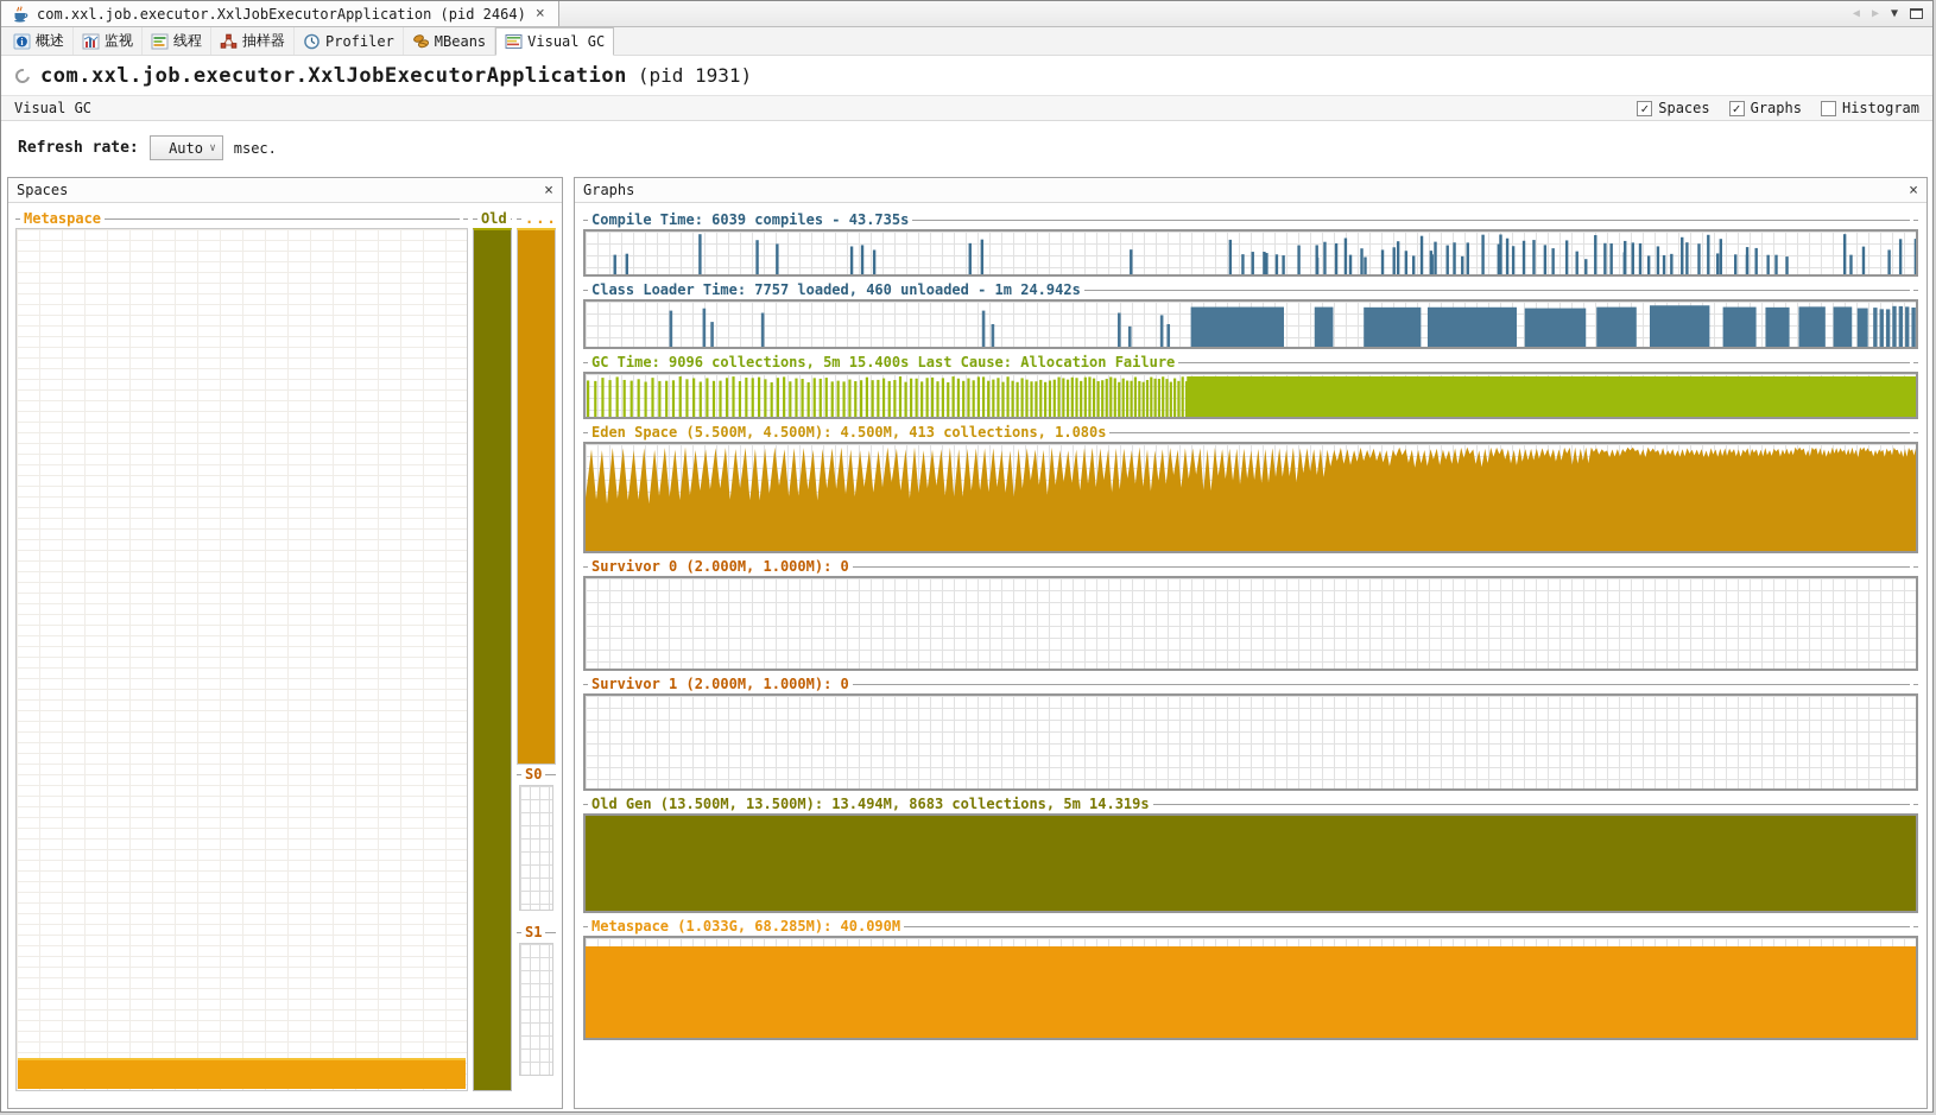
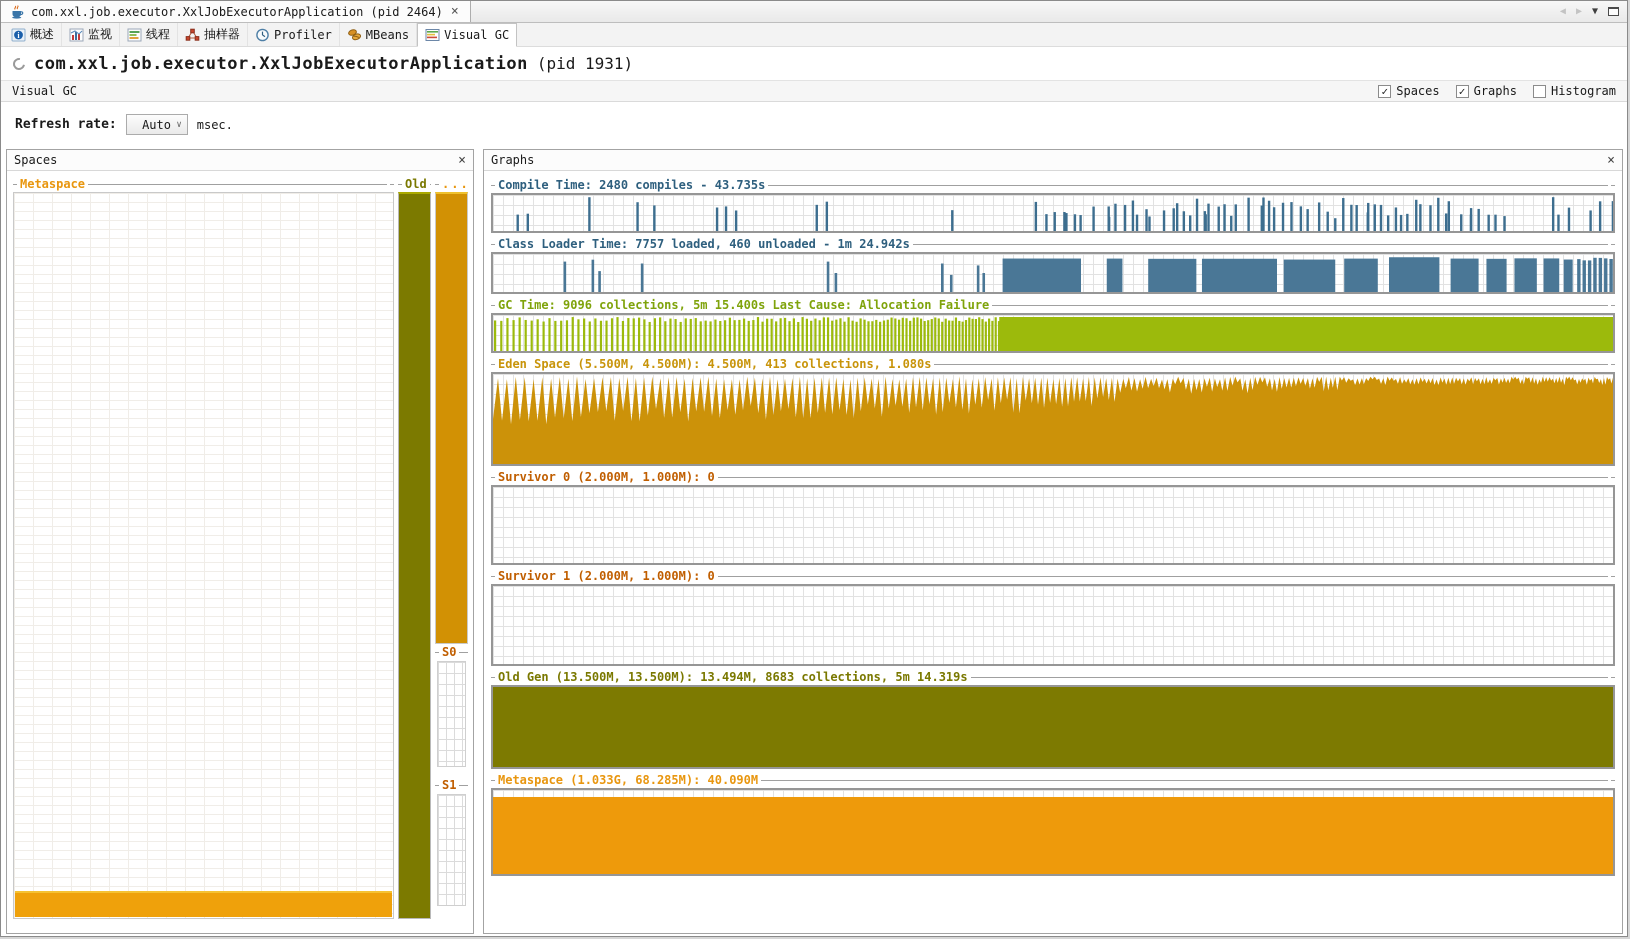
  com.xxl.job.executor.XxlJobExecutorApplication (pid 2464)
  ×
  ◀
  ▶
  ▼
  i
  概述
  监视
  线程
  抽样器
  Profiler
  MBeans
  Visual GC
  com.xxl.job.executor.XxlJobExecutorApplication
  (pid 1931)
  Visual GC
  ✓
  Spaces
  ✓
  Graphs
  Histogram
  Refresh rate:
  Auto
  ∨
  msec.
  Spaces
  ×
  Metaspace
  Old
  ...
  S0
  S1
  Graphs
  ×
- Compile Time: 6039 compiles - 43.735s
+ Compile Time: 2480 compiles - 43.735s
  Class Loader Time: 7757 loaded, 460 unloaded - 1m 24.942s
  GC Time: 9096 collections, 5m 15.400s Last Cause: Allocation Failure
  Eden Space (5.500M, 4.500M): 4.500M, 413 collections, 1.080s
  Survivor 0 (2.000M, 1.000M): 0
  Survivor 1 (2.000M, 1.000M): 0
  Old Gen (13.500M, 13.500M): 13.494M, 8683 collections, 5m 14.319s
  Metaspace (1.033G, 68.285M): 40.090M
